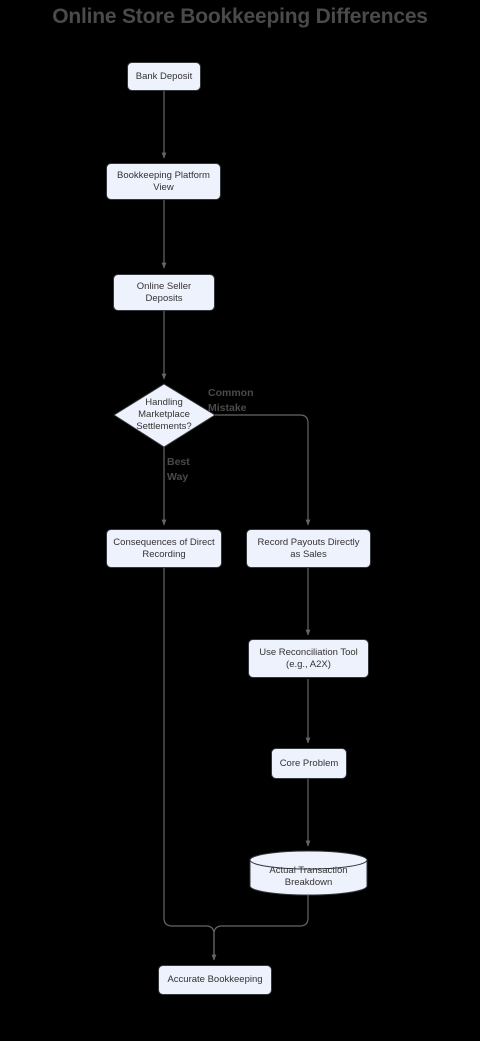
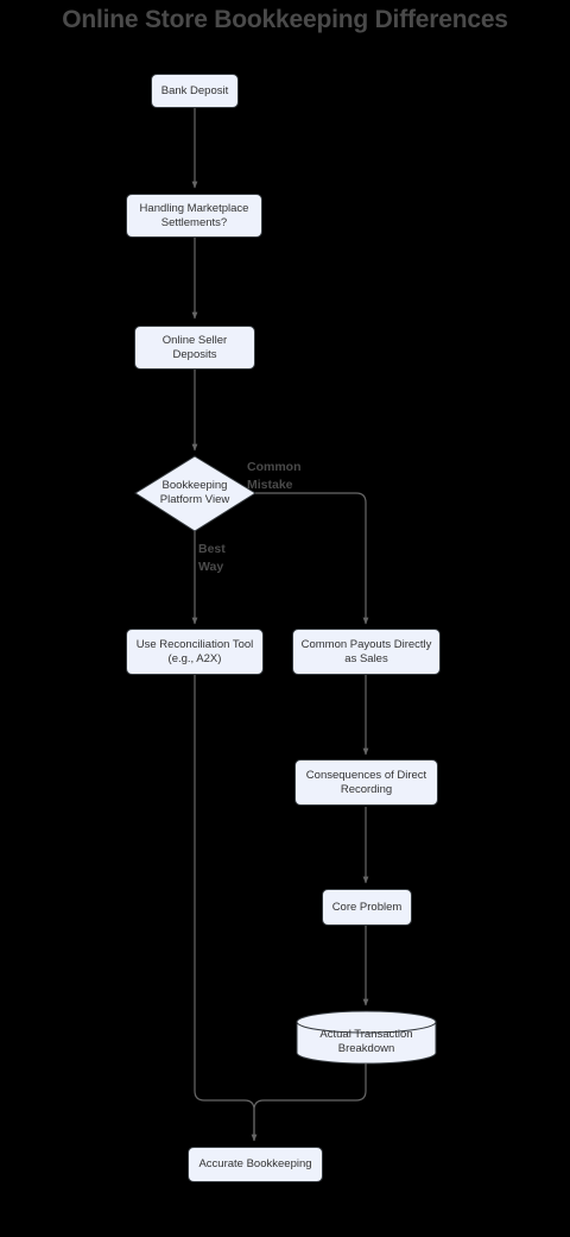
  Online Store Bookkeeping Differences
  Bank Deposit
- Bookkeeping Platform View
+ Handling Marketplace Settlements?
  Online Seller Deposits
- Handling Marketplace Settlements?
+ Bookkeeping Platform View
- Consequences of Direct Recording
+ Use Reconciliation Tool (e.g., A2X)
- Record Payouts Directly as Sales
+ Common Payouts Directly as Sales
- Use Reconciliation Tool (e.g., A2X)
+ Consequences of Direct Recording
  Core Problem
  Actual Transaction Breakdown
  Accurate Bookkeeping
  Common
  Mistake
  Best
  Way
